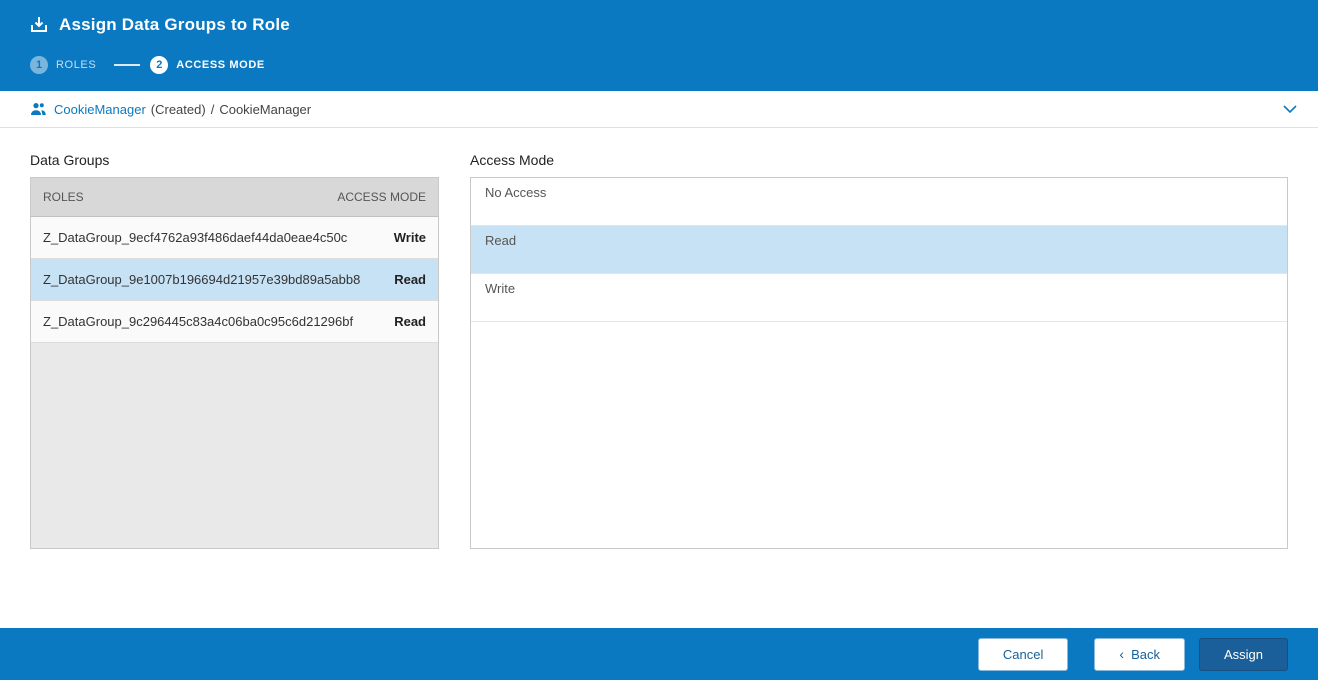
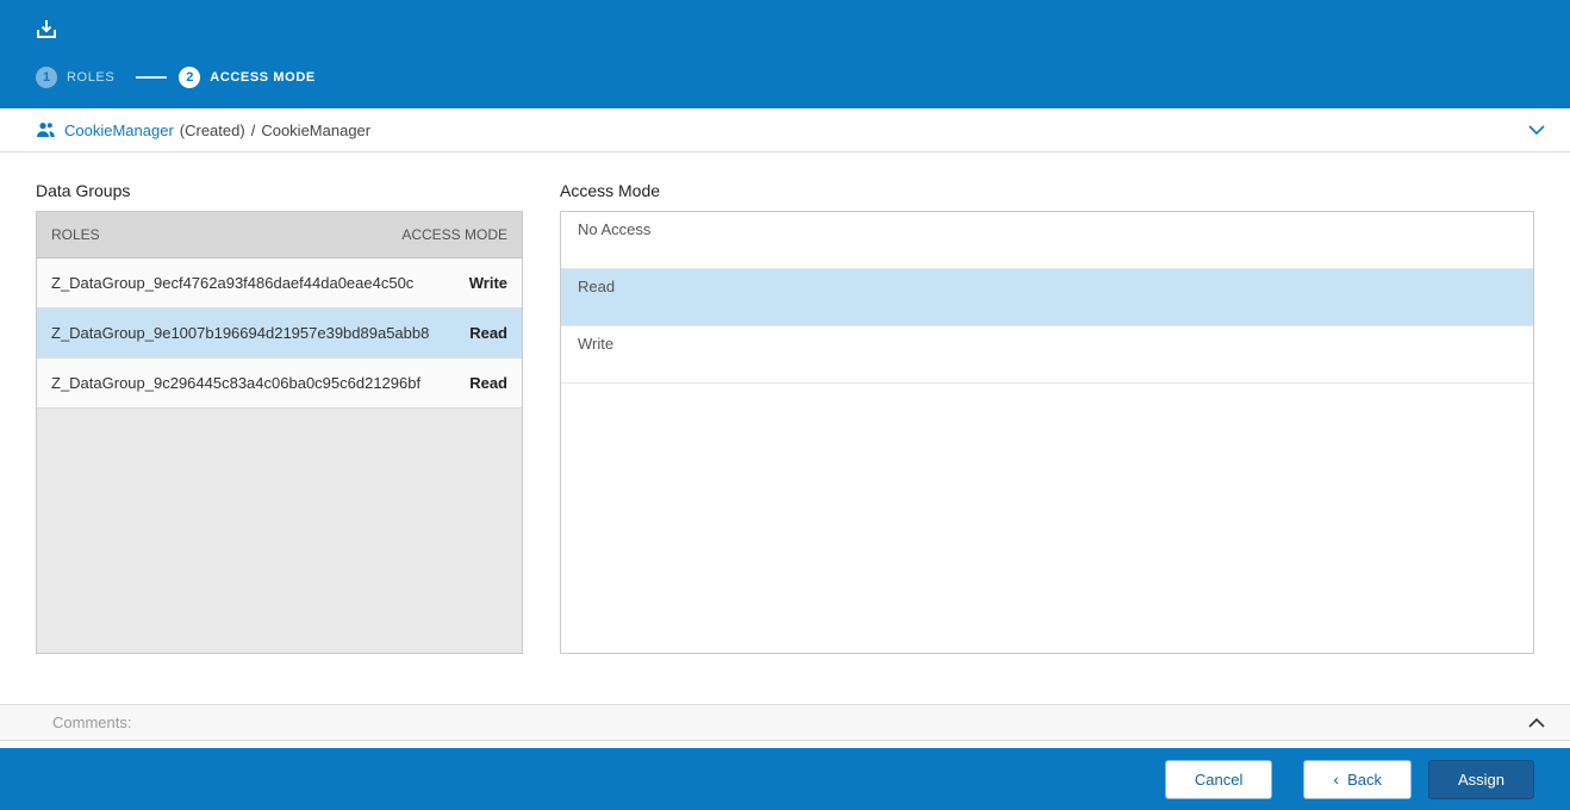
- Assign Data Groups to Role
  1
  ROLES
  2
  ACCESS MODE
  CookieManager
  (Created)
  /
  CookieManager
  Data Groups
  ROLES
  ACCESS MODE
  Z_DataGroup_9ecf4762a93f486daef44da0eae4c50c
  Write
  Z_DataGroup_9e1007b196694d21957e39bd89a5abb8
  Read
  Z_DataGroup_9c296445c83a4c06ba0c95c6d21296bf
  Read
  Access Mode
  No Access
  Read
  Write
+ Comments:
  Cancel
  ‹
  Back
  Assign
